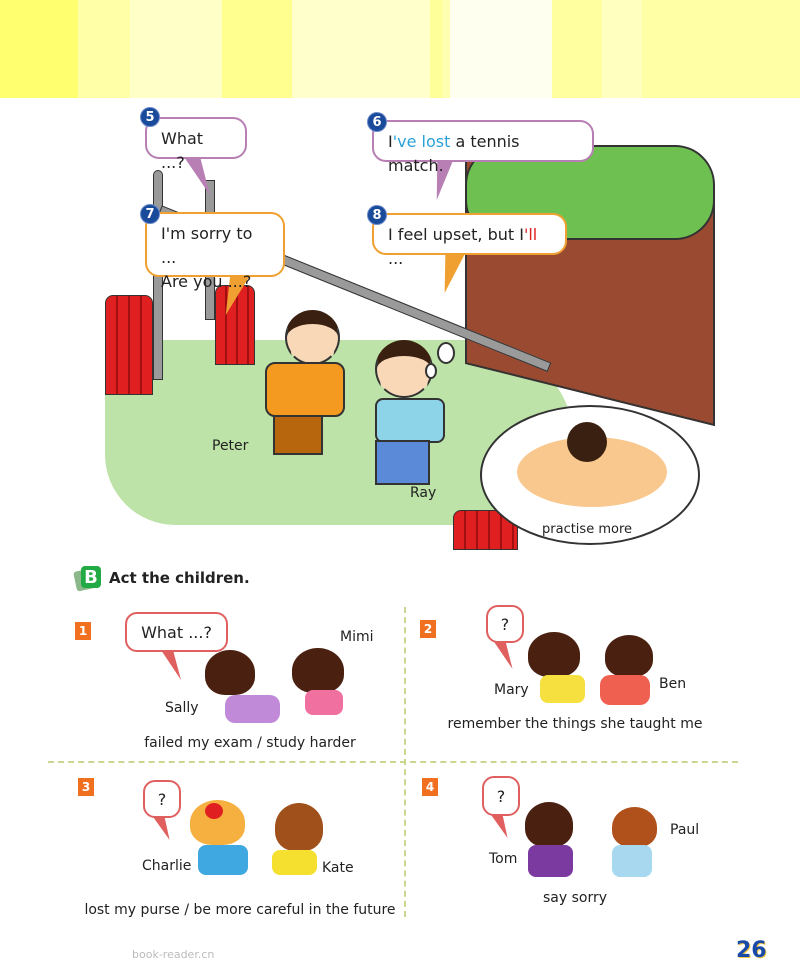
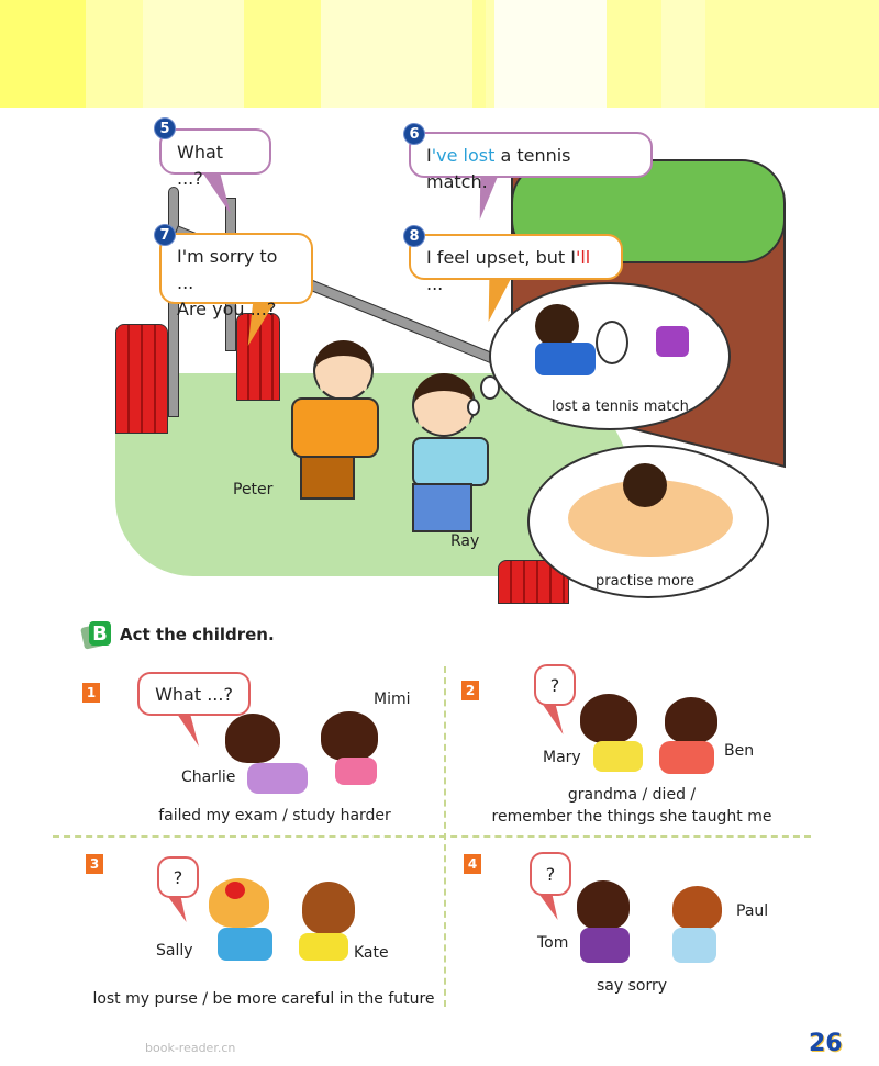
  Peter
  Ray
+ lost a tennis match
  practise more
  5
  What ...?
  6
  I've lost a tennis match.
  7
  I'm sorry to ...
  Are you ...?
  8
  I feel upset, but I'll ...
  B
  Act the children.
  1
  What ...?
- Sally
+ Charlie
  Mimi
  failed my exam / study harder
  2
  ?
  Mary
  Ben
+ grandma / died /
  remember the things she taught me
  3
  ?
- Charlie
+ Sally
  Kate
  lost my purse / be more careful in the future
  4
  ?
  Tom
  Paul
  say sorry
  book-reader.cn
  26
